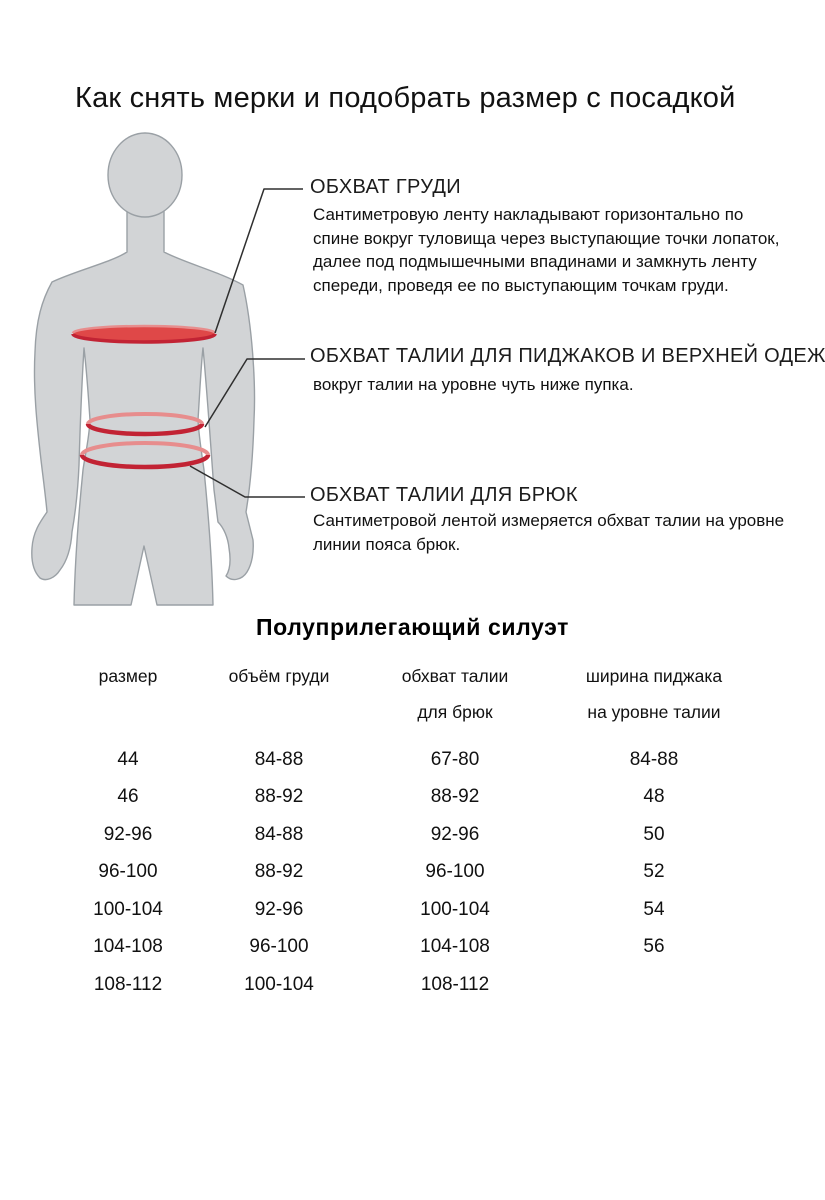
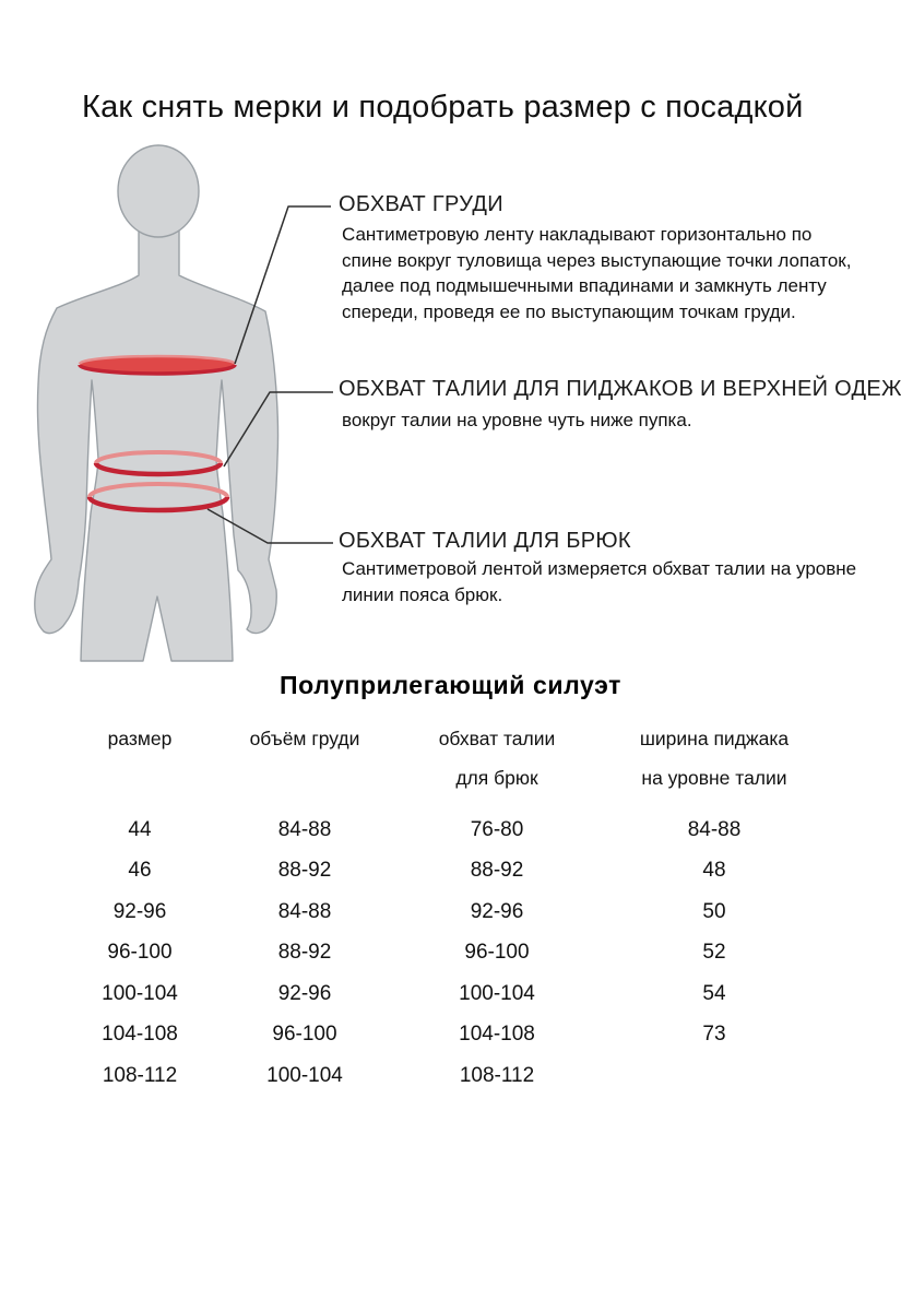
  Как снять мерки и подобрать размер с посадкой
  ОБХВАТ ГРУДИ
  Сантиметровую ленту накладывают горизонтально по
  спине вокруг туловища через выступающие точки лопаток,
  далее под подмышечными впадинами и замкнуть ленту
  спереди, проведя ее по выступающим точкам груди.
  ОБХВАТ ТАЛИИ ДЛЯ ПИДЖАКОВ И ВЕРХНЕЙ ОДЕЖ
  вокруг талии на уровне чуть ниже пупка.
  ОБХВАТ ТАЛИИ ДЛЯ БРЮК
  Сантиметровой лентой измеряется обхват талии на уровне
  линии пояса брюк.
  Полуприлегающий силуэт
  размер
  объём груди
  обхват талии
  ширина пиджака
  для брюк
  на уровне талии
  44
  84-88
- 67-80
+ 76-80
  84-88
  46
  88-92
  88-92
  48
  92-96
  84-88
  92-96
  50
  96-100
  88-92
  96-100
  52
  100-104
  92-96
  100-104
  54
  104-108
  96-100
  104-108
- 56
+ 73
  108-112
  100-104
  108-112
